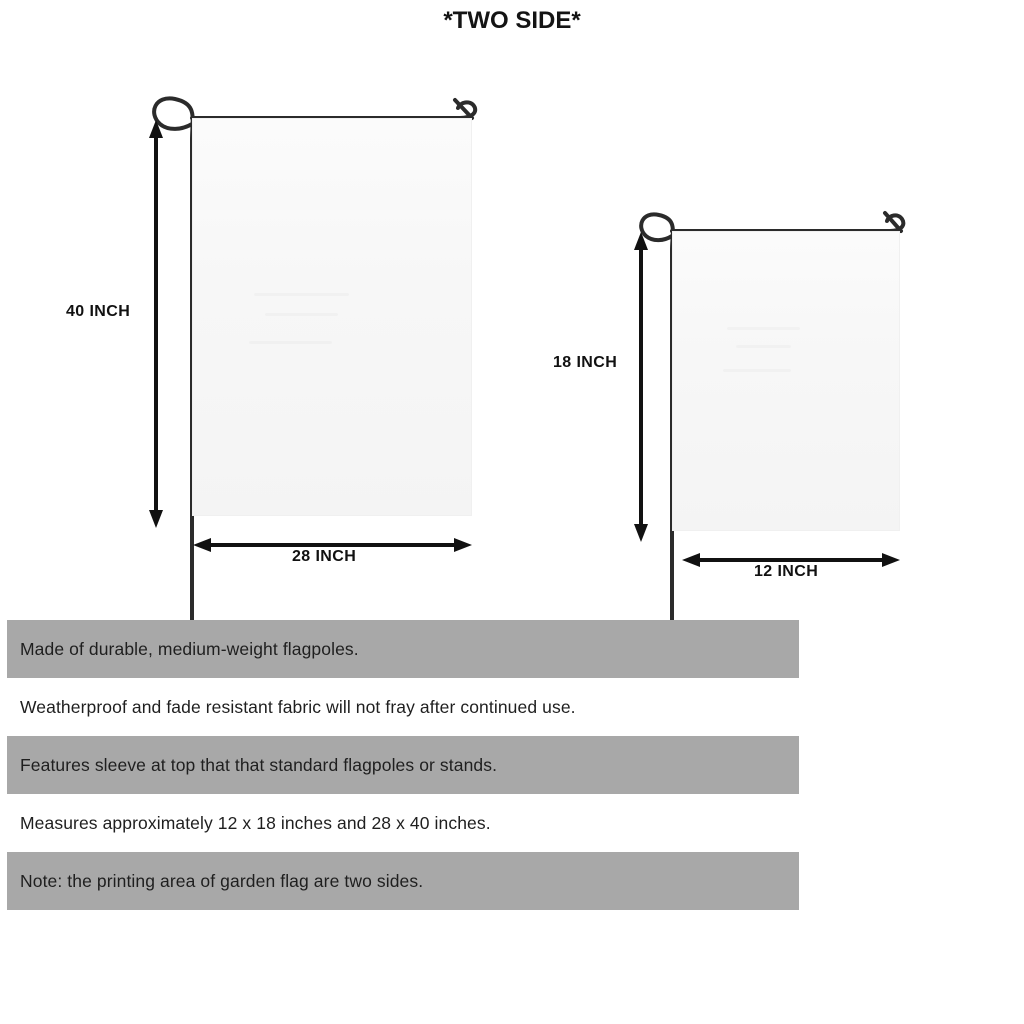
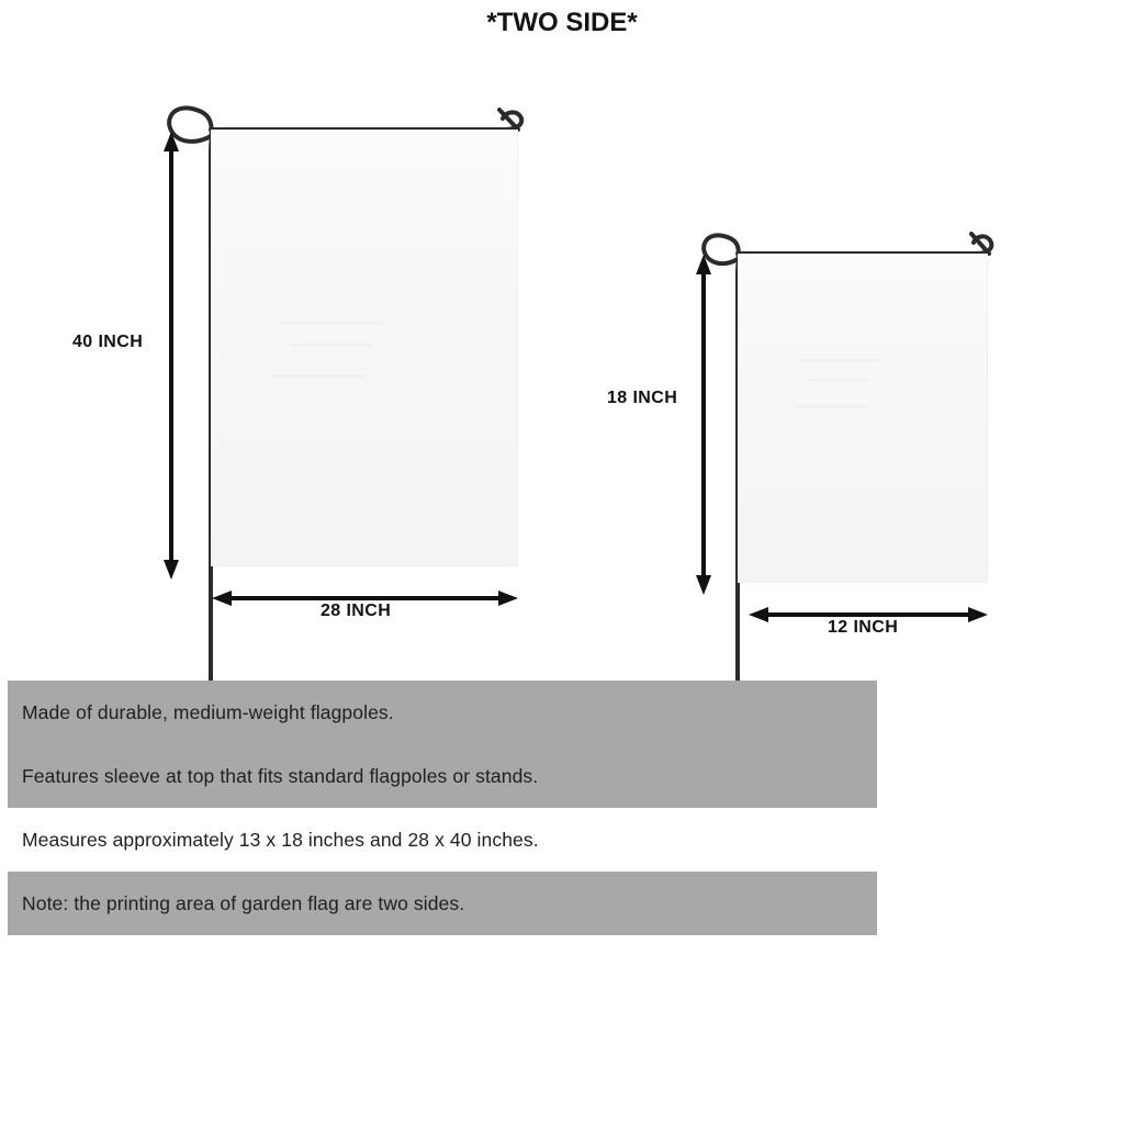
  *TWO SIDE*
  40 INCH
  28 INCH
  18 INCH
  12 INCH
  Made of durable, medium-weight flagpoles.
- Weatherproof and fade resistant fabric will not fray after continued use.
- Features sleeve at top that that standard flagpoles or stands.
+ Features sleeve at top that fits standard flagpoles or stands.
- Measures approximately 12 x 18 inches and 28 x 40 inches.
+ Measures approximately 13 x 18 inches and 28 x 40 inches.
  Note: the printing area of garden flag are two sides.
